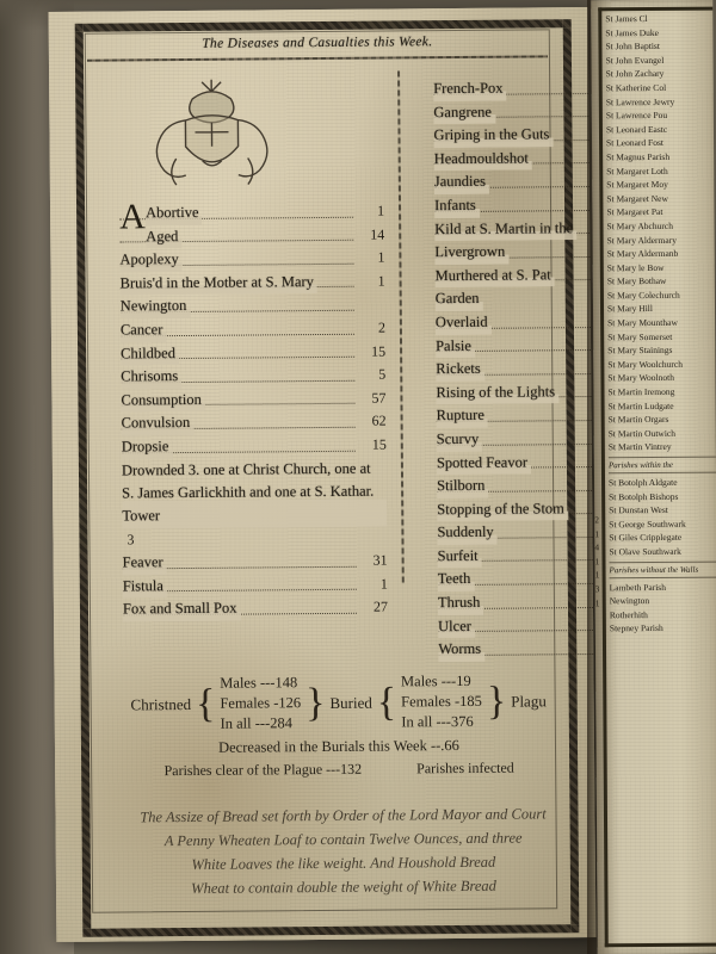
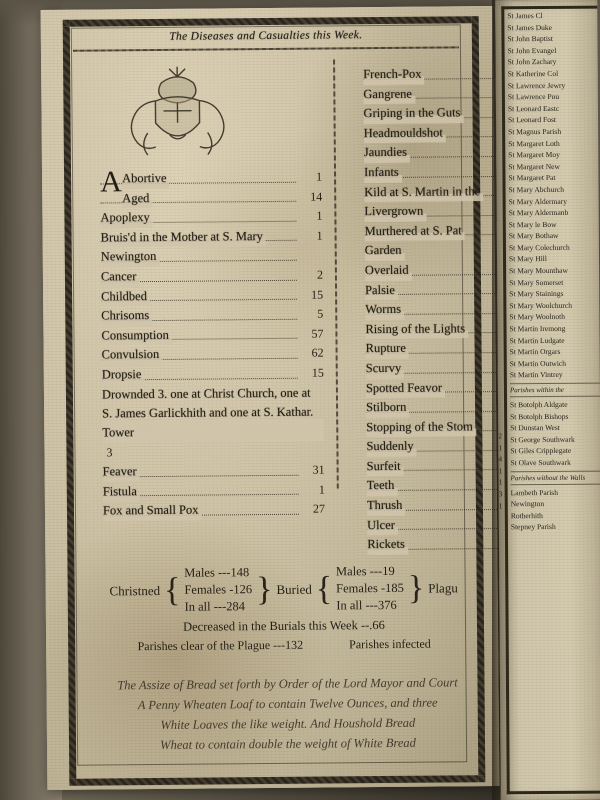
  Abortive
  1
  Aged
  14
  Apoplexy
  1
  Bruis'd in the Motber at S. Mary
  1
  Newington
  Cancer
  2
  Childbed
  15
  Chrisoms
  5
  Consumption
  57
  Convulsion
  62
  Dropsie
  15
  Drownded 3. one at Christ Church, one at S. James Garlickhith and one at S. Kathar. Tower
  Feaver
  31
  Fistula
  1
  Fox and Small Pox
  27
  French-Pox
  Gangrene
  Griping in the Guts
  Headmouldshot
  Jaundies
  Infants
  Kild at S. Martin in the
  Livergrown
  Murthered at S. Pat
  Garden
  Overlaid
  Palsie
- Rickets
+ Worms
  Rising of the Lights
  Rupture
  Scurvy
  Spotted Feavor
  Stilborn
  Stopping of the Stom
  Suddenly
  Surfeit
  Teeth
  Thrush
  Ulcer
- Worms
+ Rickets
